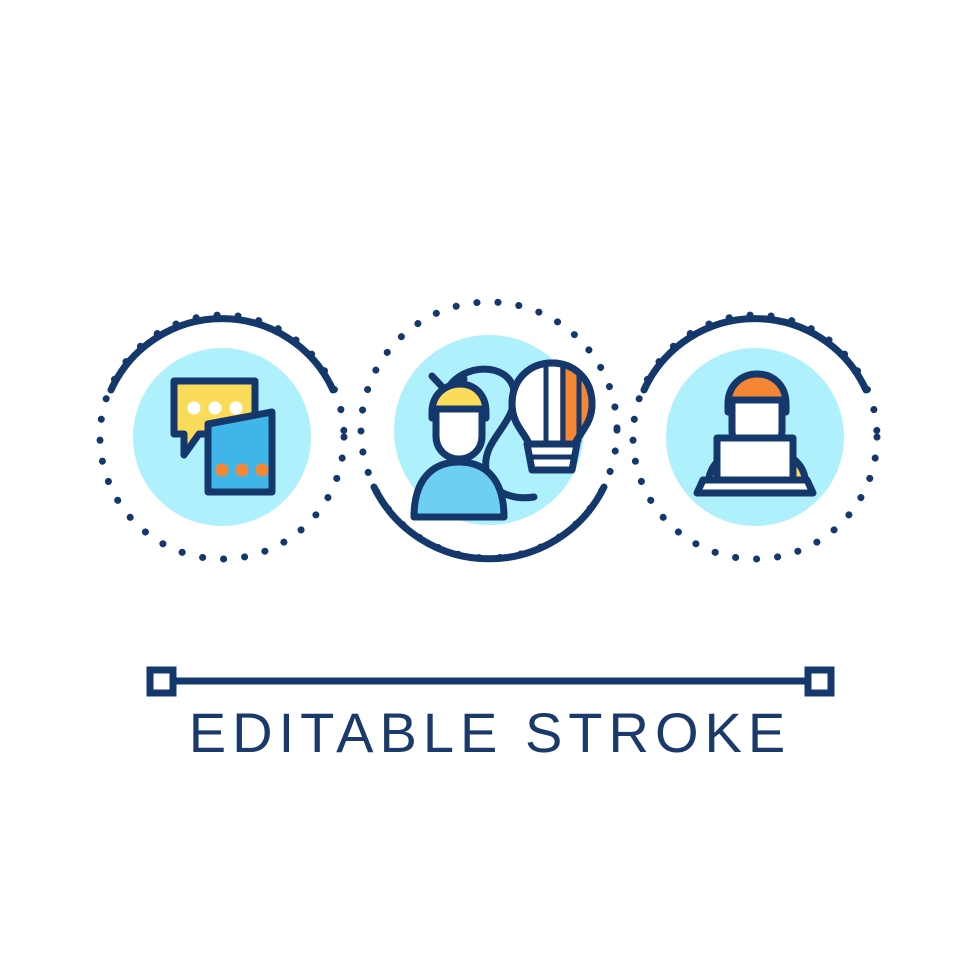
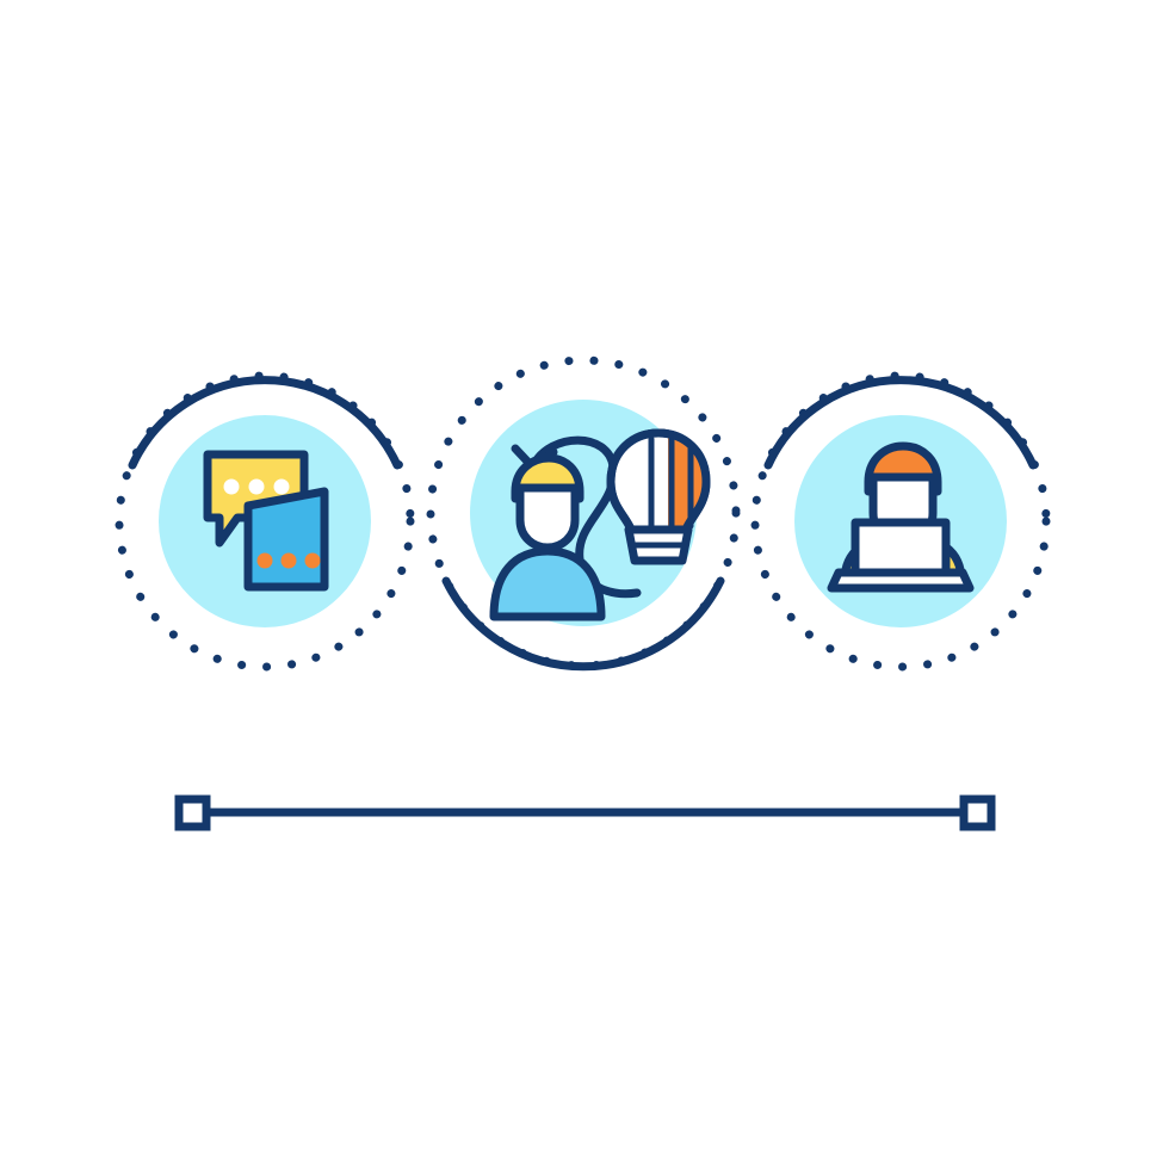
- EDITABLE STROKE
